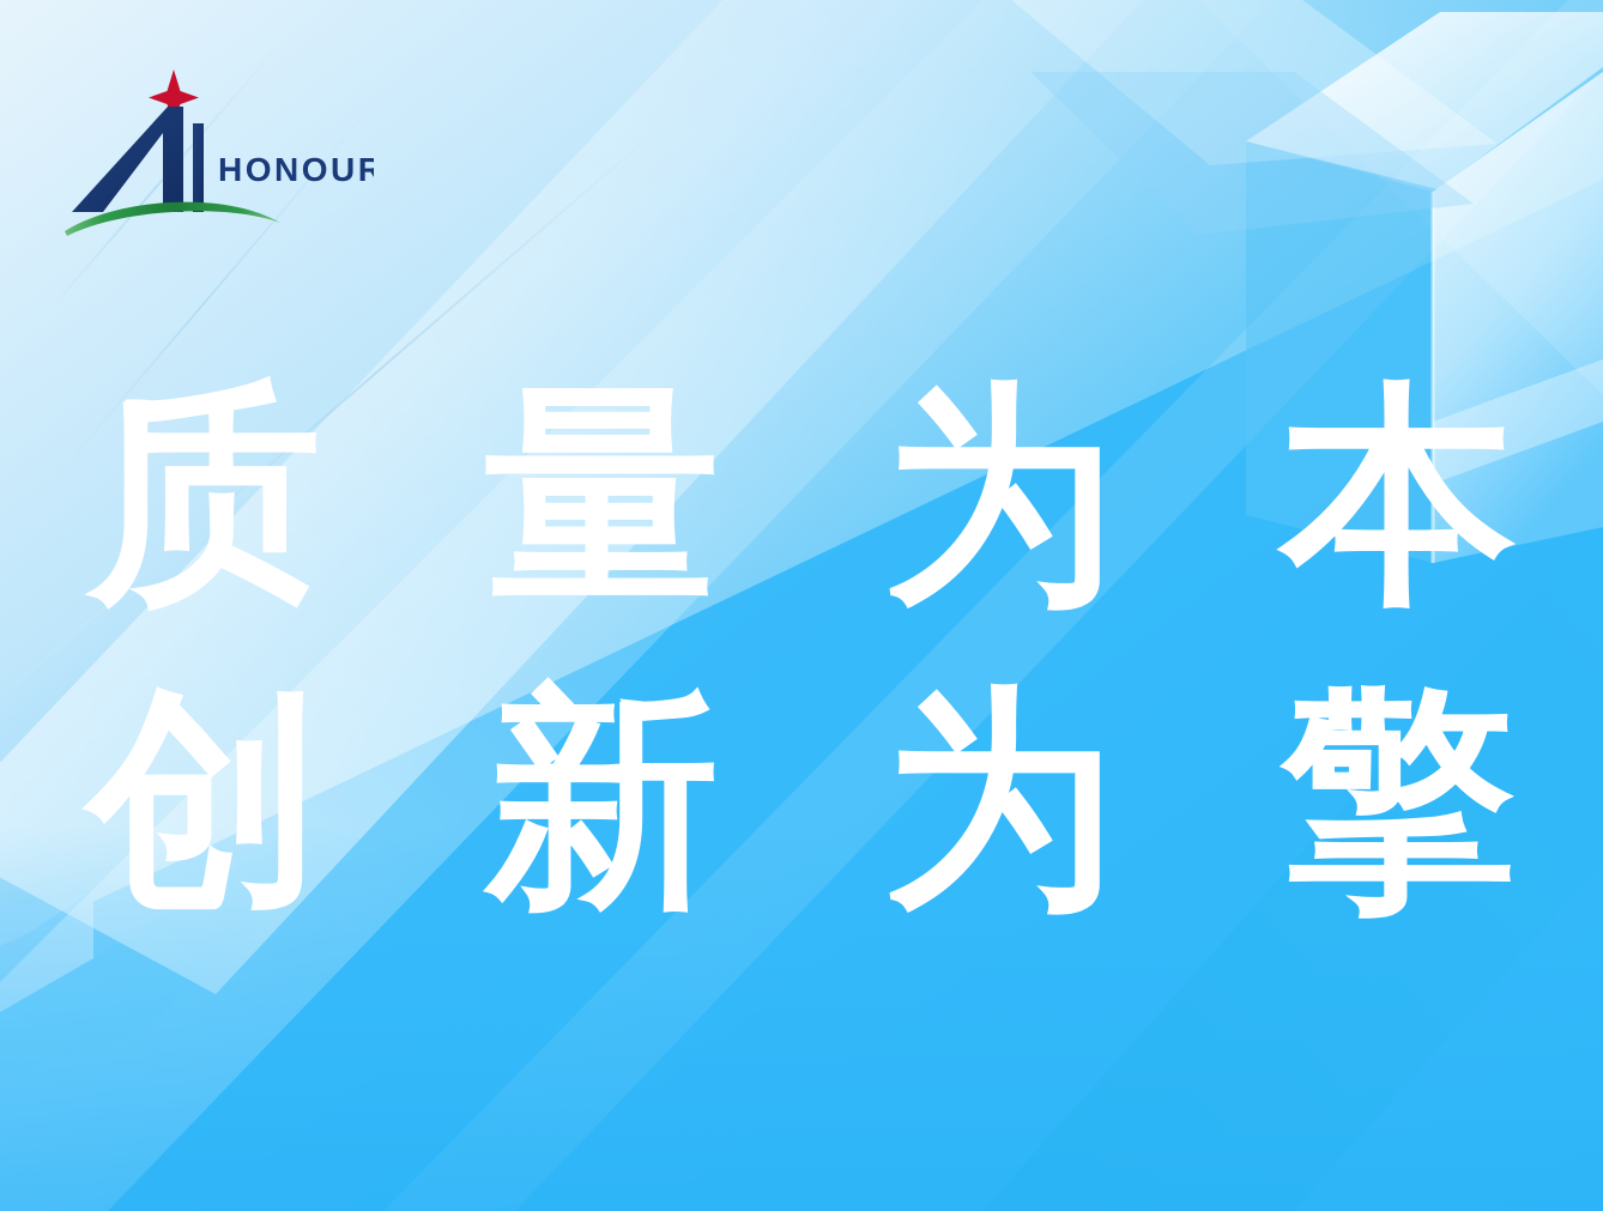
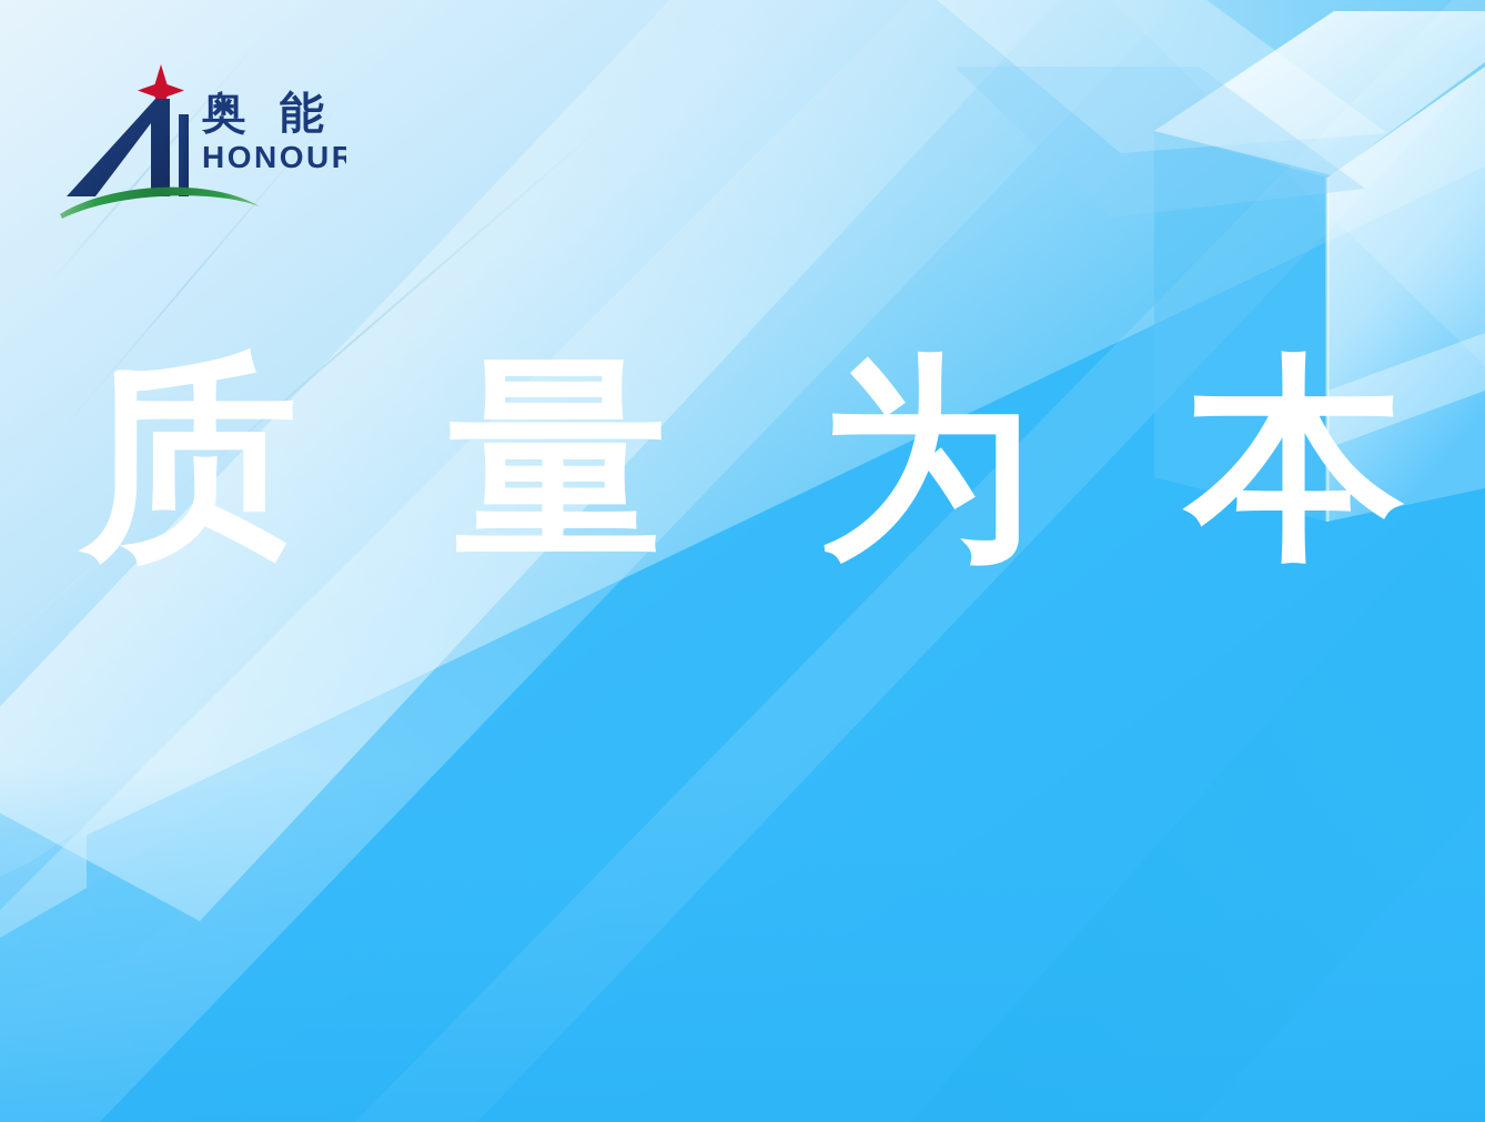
+ 奥 能
  HONOUR
  质 量 为 本
- 创 新 为 擎
